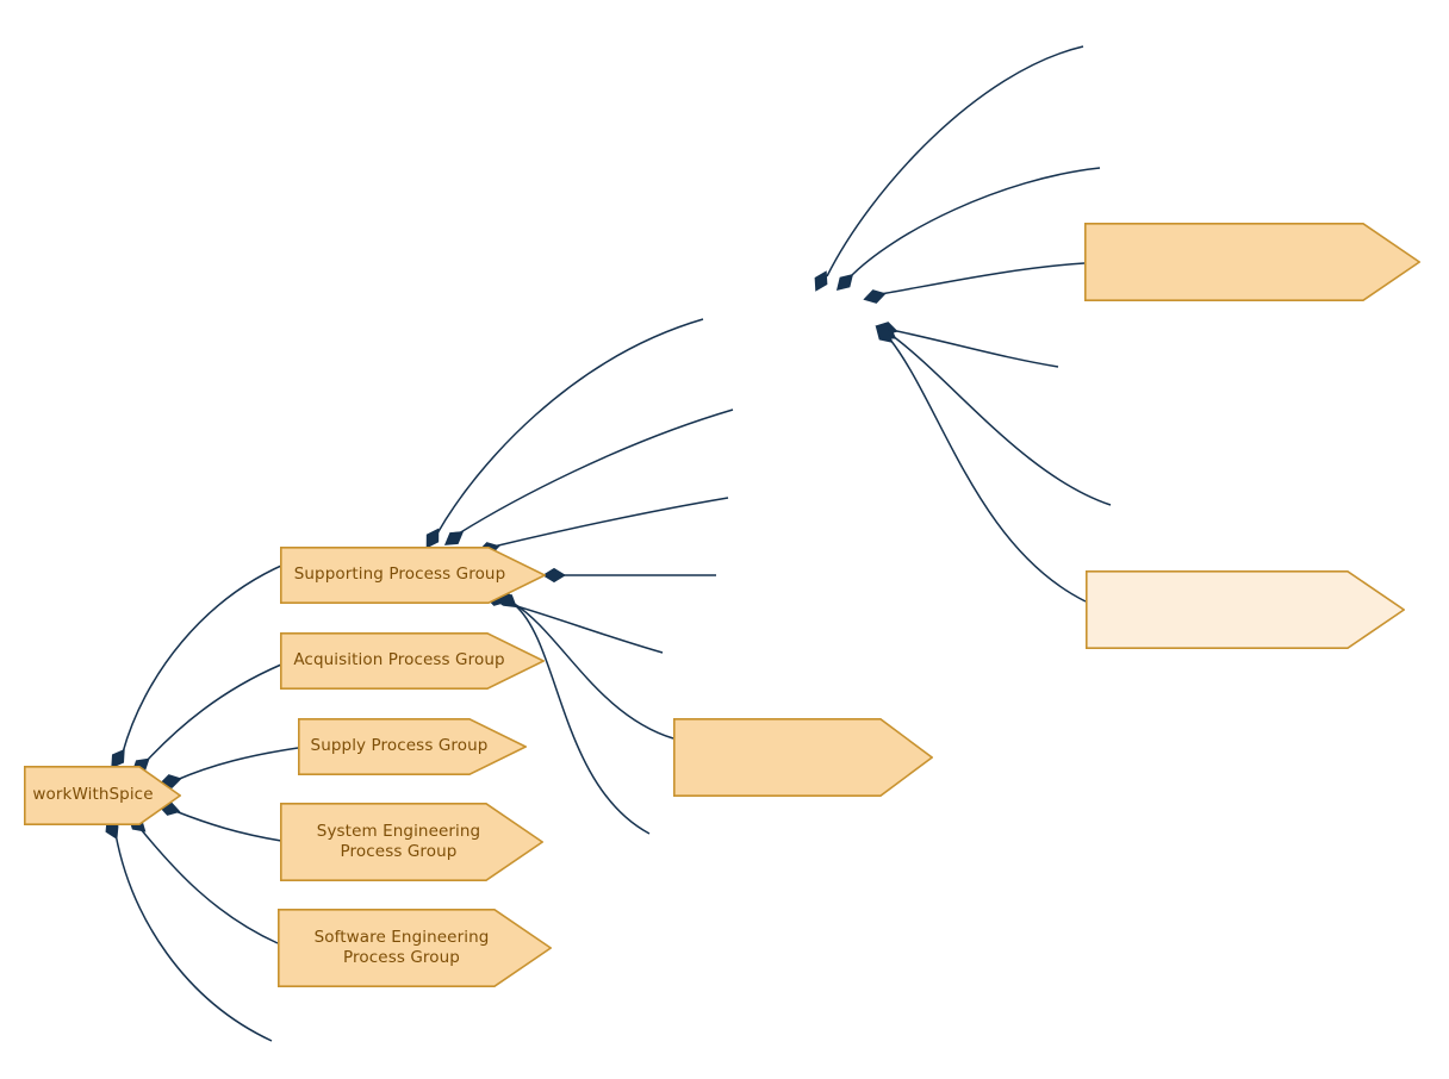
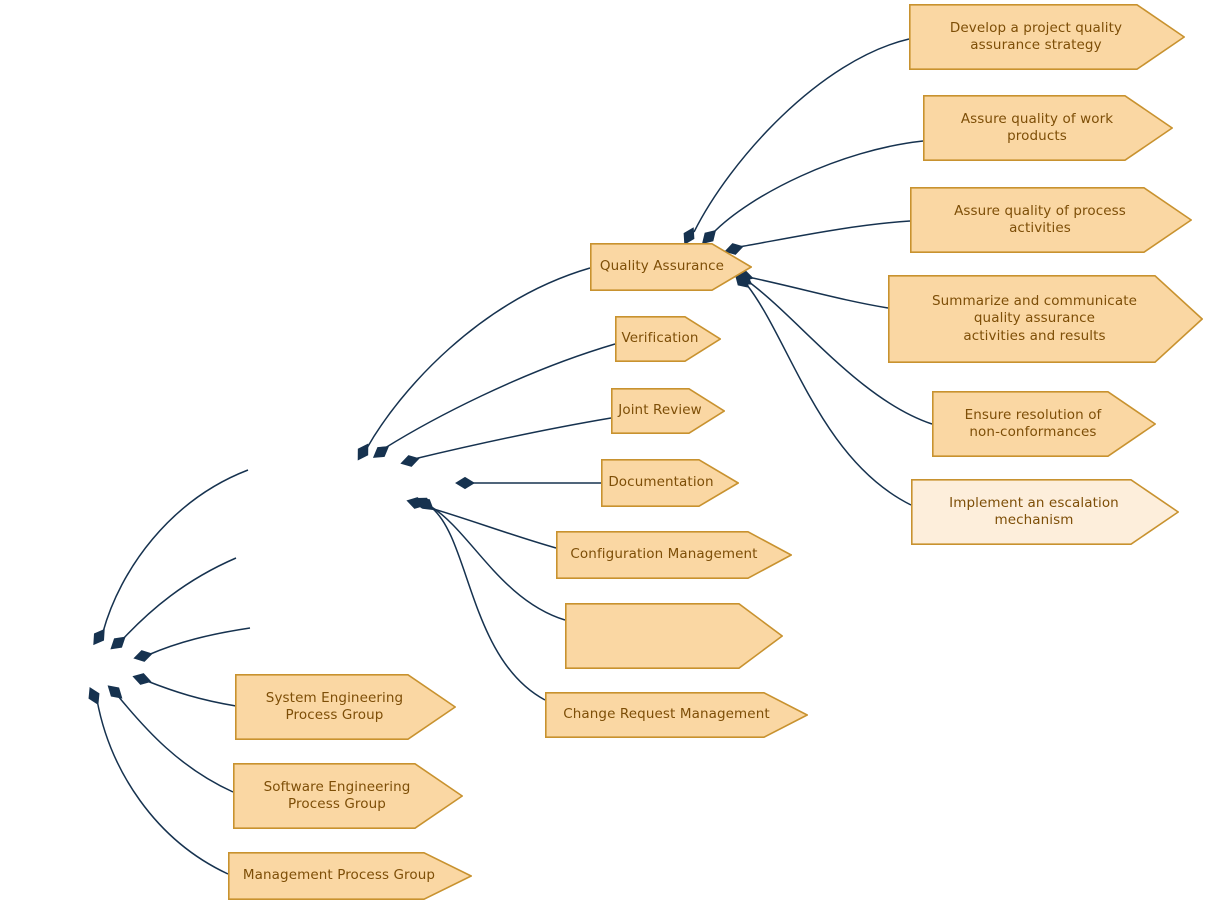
- workWithSpice
- Supporting Process Group
- Acquisition Process Group
- Supply Process Group
  System Engineering
  Process Group
  Software Engineering
  Process Group
+ Management Process Group
+ Quality Assurance
+ Verification
+ Joint Review
+ Documentation
+ Configuration Management
+ Change Request Management
+ Develop a project quality
+ assurance strategy
+ Assure quality of work
+ products
+ Assure quality of process
+ activities
+ Summarize and communicate
+ quality assurance
+ activities and results
+ Ensure resolution of
+ non-conformances
+ Implement an escalation
+ mechanism
